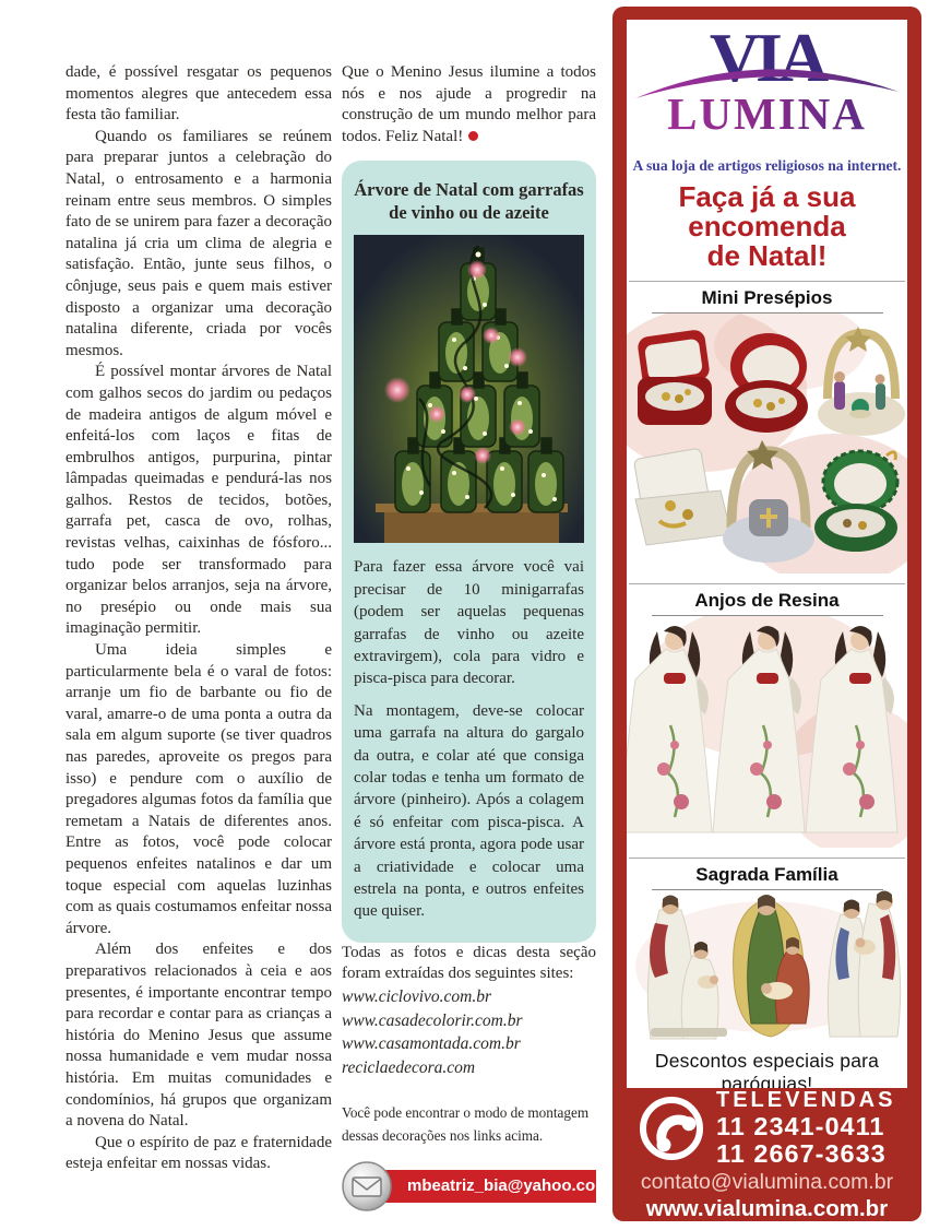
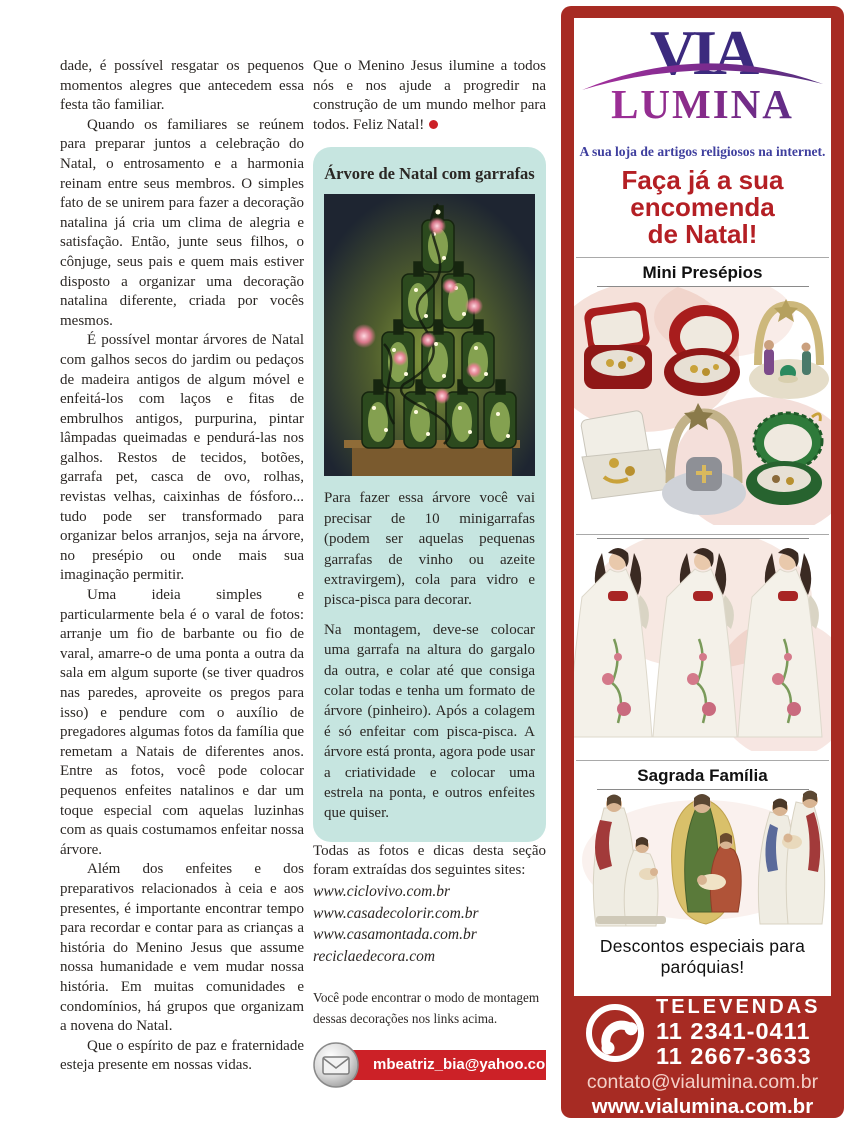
  dade, é possível resgatar os pequenos momentos alegres que antecedem essa festa tão familiar.
  Quando os familiares se reúnem para preparar juntos a celebração do Natal, o entrosamento e a harmonia reinam entre seus membros. O simples fato de se unirem para fazer a decoração natalina já cria um clima de alegria e satisfação. Então, junte seus filhos, o cônjuge, seus pais e quem mais estiver disposto a organizar uma decoração natalina diferente, criada por vocês mesmos.
  É possível montar árvores de Natal com galhos secos do jardim ou pedaços de madeira antigos de algum móvel e enfeitá-los com laços e fitas de embrulhos antigos, purpurina, pintar lâmpadas queimadas e pendurá-las nos galhos. Restos de tecidos, botões, garrafa pet, casca de ovo, rolhas, revistas velhas, caixinhas de fósforo... tudo pode ser transformado para organizar belos arranjos, seja na árvore, no presépio ou onde mais sua imaginação permitir.
  Uma ideia simples e particularmente bela é o varal de fotos: arranje um fio de barbante ou fio de varal, amarre-o de uma ponta a outra da sala em algum suporte (se tiver quadros nas paredes, aproveite os pregos para isso) e pendure com o auxílio de pregadores algumas fotos da família que remetam a Natais de diferentes anos. Entre as fotos, você pode colocar pequenos enfeites natalinos e dar um toque especial com aquelas luzinhas com as quais costumamos enfeitar nossa árvore.
  Além dos enfeites e dos preparativos relacionados à ceia e aos presentes, é importante encontrar tempo para recordar e contar para as crianças a história do Menino Jesus que assume nossa humanidade e vem mudar nossa história. Em muitas comunidades e condomínios, há grupos que organizam a novena do Natal.
- Que o espírito de paz e fraternidade esteja enfeitar em nossas vidas.
+ Que o espírito de paz e fraternidade esteja presente em nossas vidas.
  Que o Menino Jesus ilumine a todos nós e nos ajude a progredir na construção de um mundo melhor para todos. Feliz Natal!
  Árvore de Natal com garrafas
- de vinho ou de azeite
  Para fazer essa árvore você vai precisar de 10 minigarrafas (podem ser aquelas pequenas garrafas de vinho ou azeite extravirgem), cola para vidro e pisca-pisca para decorar.
  Na montagem, deve-se colocar uma garrafa na altura do gargalo da outra, e colar até que consiga colar todas e tenha um formato de árvore (pinheiro). Após a colagem é só enfeitar com pisca-pisca. A árvore está pronta, agora pode usar a criatividade e colocar uma estrela na ponta, e outros enfeites que quiser.
  Todas as fotos e dicas desta seção foram extraídas dos seguintes sites:
  www.ciclovivo.com.br
  www.casadecolorir.com.br
  www.casamontada.com.br
  reciclaedecora.com
  Você pode encontrar o modo de montagem dessas decorações nos links acima.
  mbeatriz_bia@yahoo.com
  VIA
  LUMINA
  A sua loja de artigos religiosos na internet.
  Faça já a sua
  encomenda
  de Natal!
  Mini Presépios
- Anjos de Resina
  Sagrada Família
  Descontos especiais para paróquias!
  TELEVENDAS
  11 2341-0411
  11 2667-3633
  contato@vialumina.com.br
  www.vialumina.com.br
